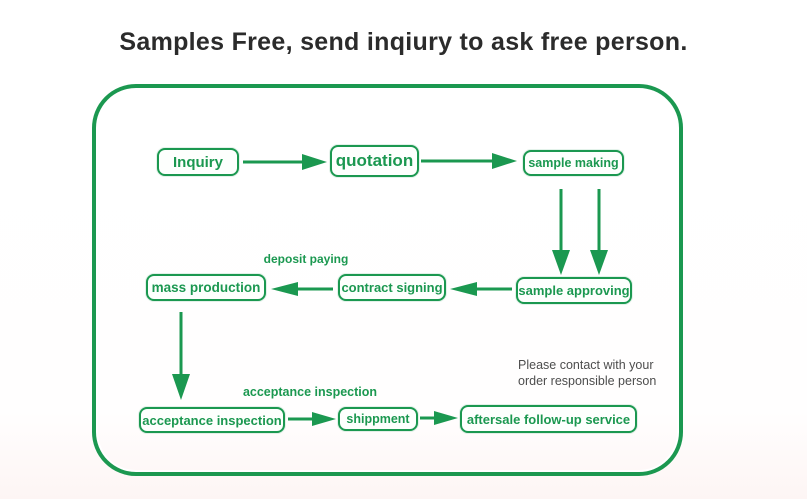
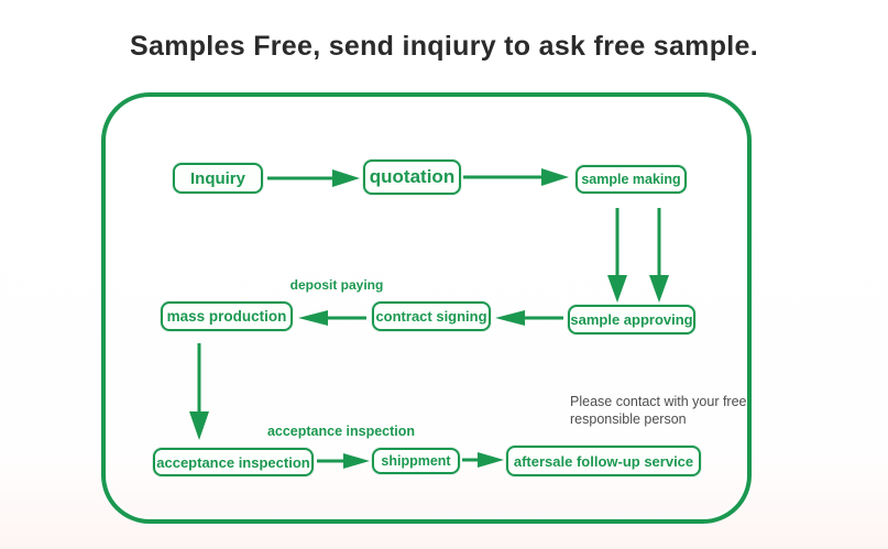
- Samples Free, send inqiury to ask free person.
+ Samples Free, send inqiury to ask free sample.
  Inquiry
  quotation
  sample making
  sample approving
  contract signing
  mass production
  acceptance inspection
  shippment
  aftersale follow-up service
  deposit paying
  acceptance inspection
- Please contact with your order responsible person
+ Please contact with your free responsible person
